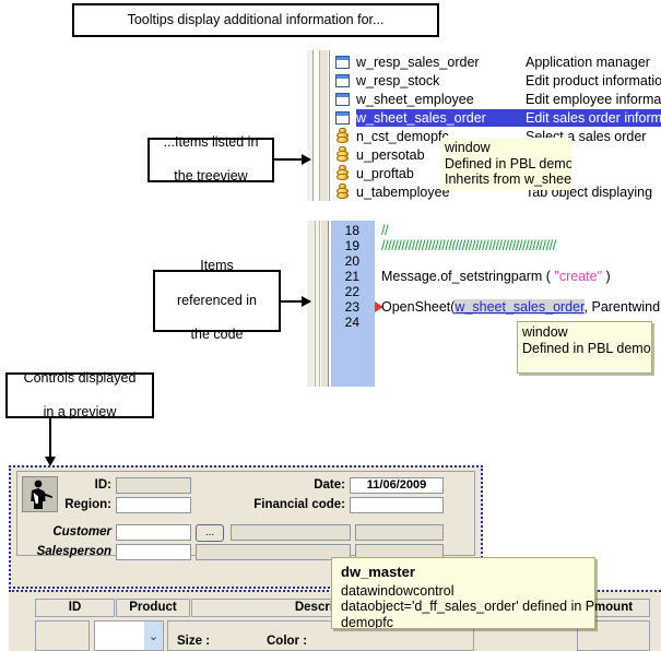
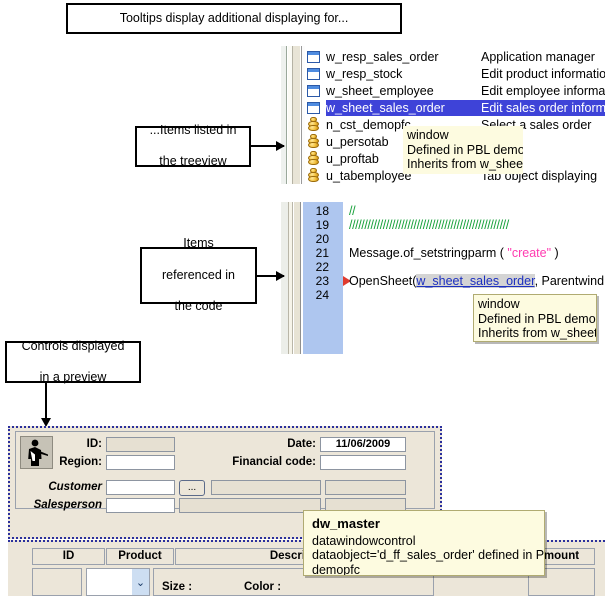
- Tooltips display additional information for...
+ Tooltips display additional displaying for...
  w_resp_sales_order
  Application manager
  w_resp_stock
  Edit product informatio
  w_sheet_employee
  Edit employee informa
  w_sheet_sales_order
  Edit sales order inform
  n_cst_demopfc
  Select a sales order
  u_persotab
  u_proftab
  u_tabemployee
  Tab object displaying
  window
  Defined in PBL demo
  Inherits from w_shee
  18
  19
  20
  21
  22
  23
  24
  //
  ////////////////////////////////////////////////////
  Message.of_setstringparm ( "create" )
  OpenSheet(w_sheet_sales_order, Parentwind
  window
  Defined in PBL demo
+ Inherits from w_sheet
  ...Items listed in
  the treeview
  Items
  referenced in
  the code
  Controls displayed
  in a preview
  ID:
  Date:
  11/06/2009
  Region:
  Financial code:
  Customer
  ...
  Salesperson
  ID
  Product
  mount
  ⌄
  Size :
  Color :
  dw_master
  datawindowcontrol
  dataobject='d_ff_sales_order' defined in P
  demopfc
